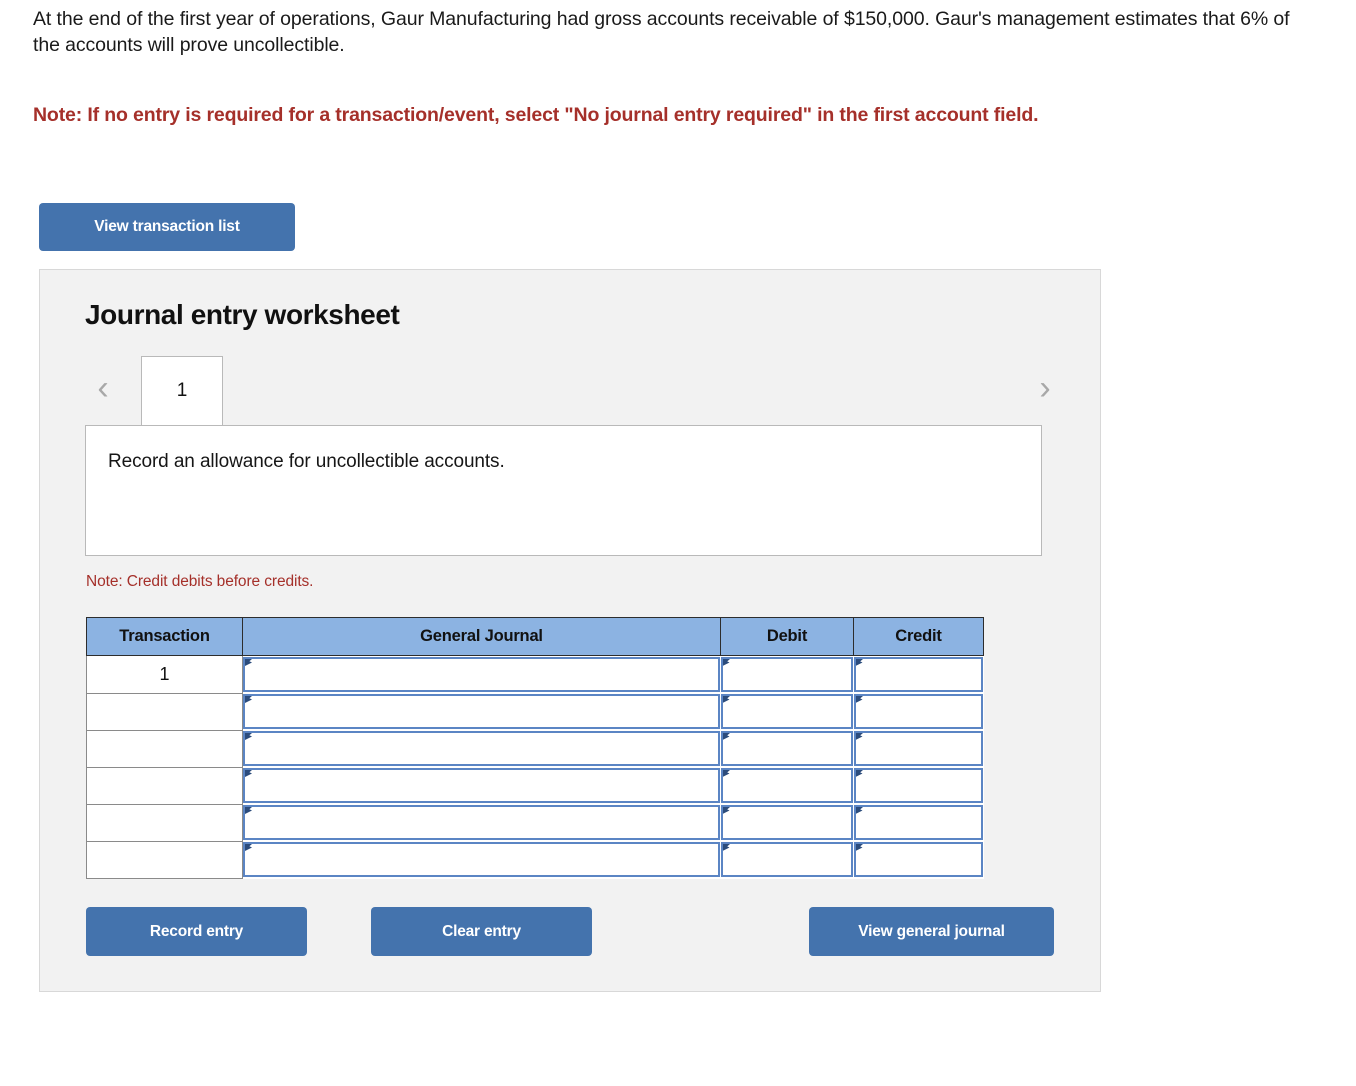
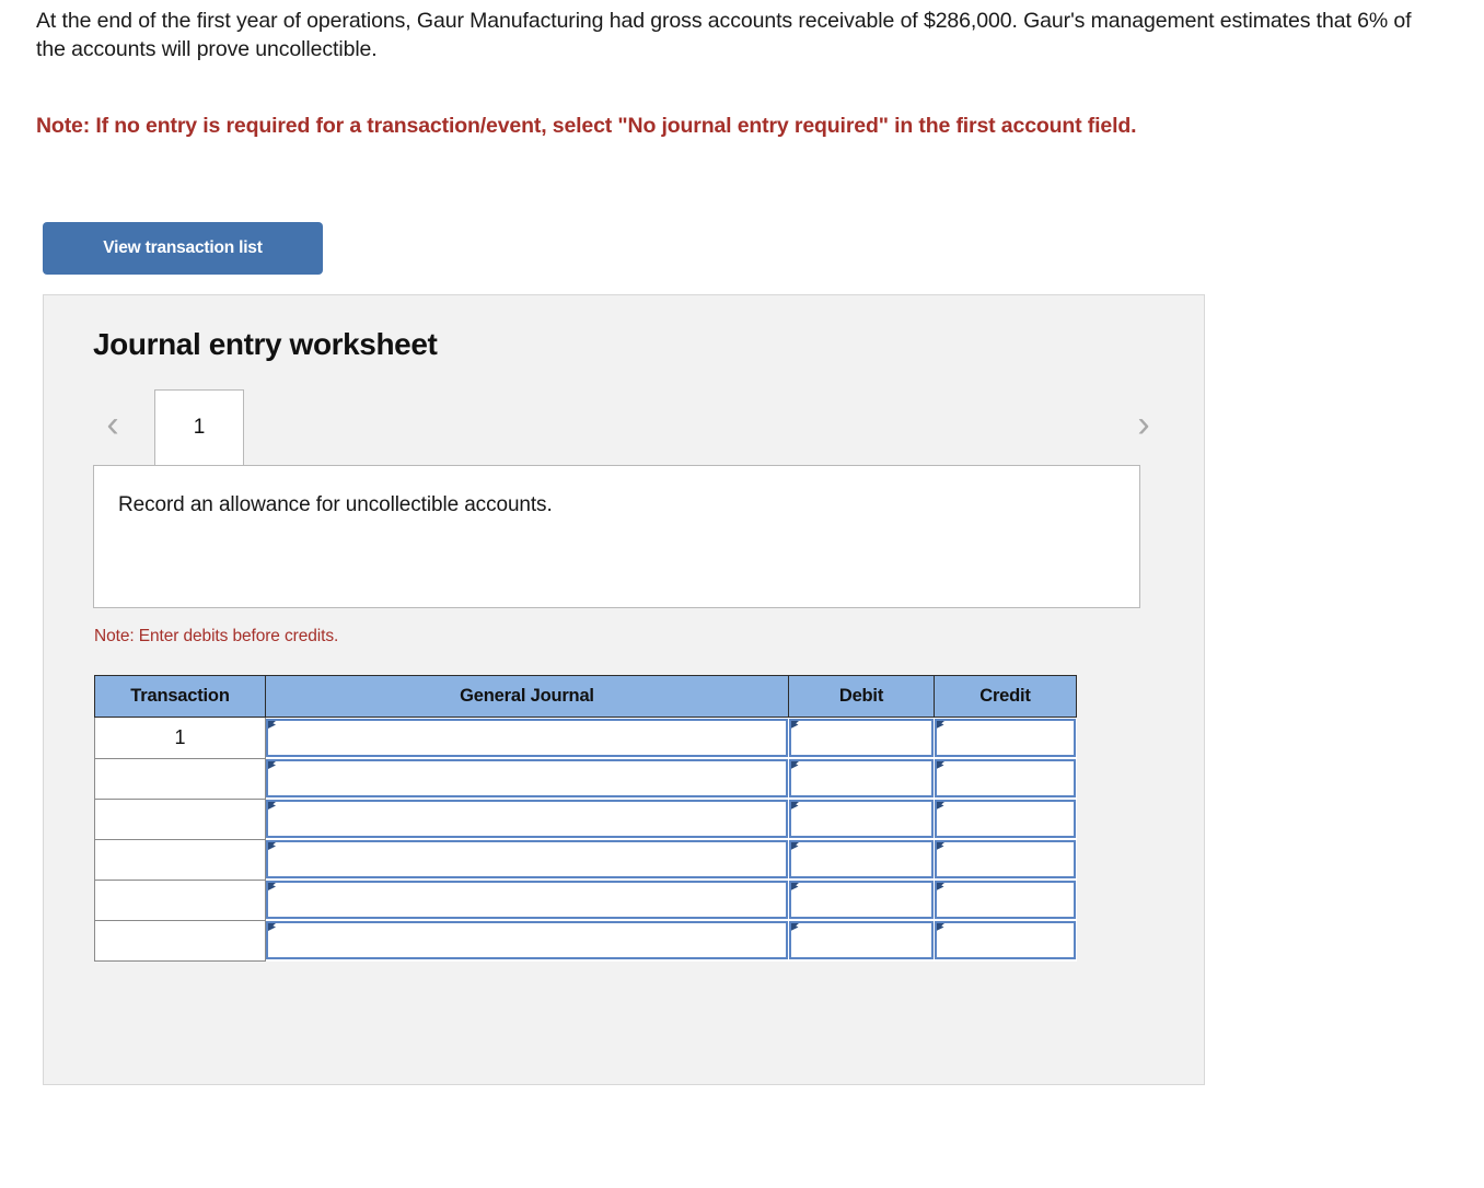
- At the end of the first year of operations, Gaur Manufacturing had gross accounts receivable of $150,000. Gaur's management estimates that 6% of the accounts will prove uncollectible.
+ At the end of the first year of operations, Gaur Manufacturing had gross accounts receivable of $286,000. Gaur's management estimates that 6% of the accounts will prove uncollectible.
  Note: If no entry is required for a transaction/event, select "No journal entry required" in the first account field.
  View transaction list
  Journal entry worksheet
  ‹
  1
  ›
  Record an allowance for uncollectible accounts.
- Note: Credit debits before credits.
+ Note: Enter debits before credits.
  Transaction	General Journal	Debit	Credit
  1
- Record entry
- Clear entry
- View general journal
